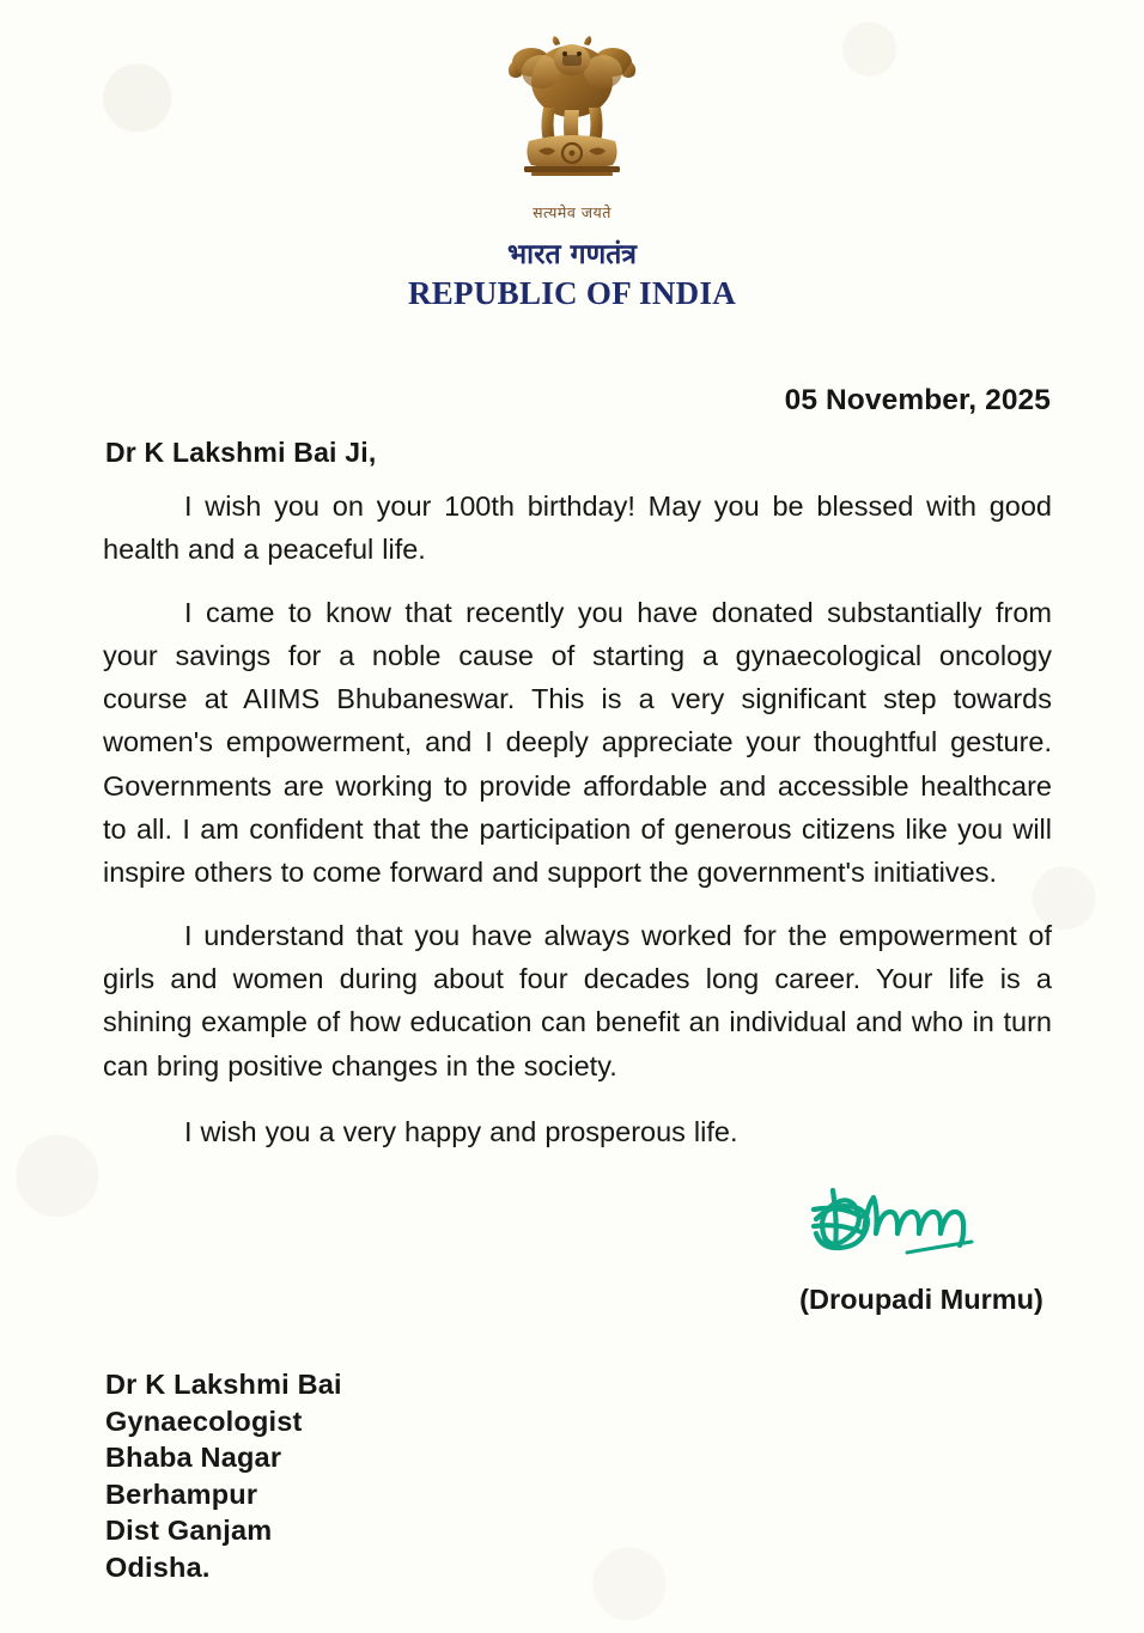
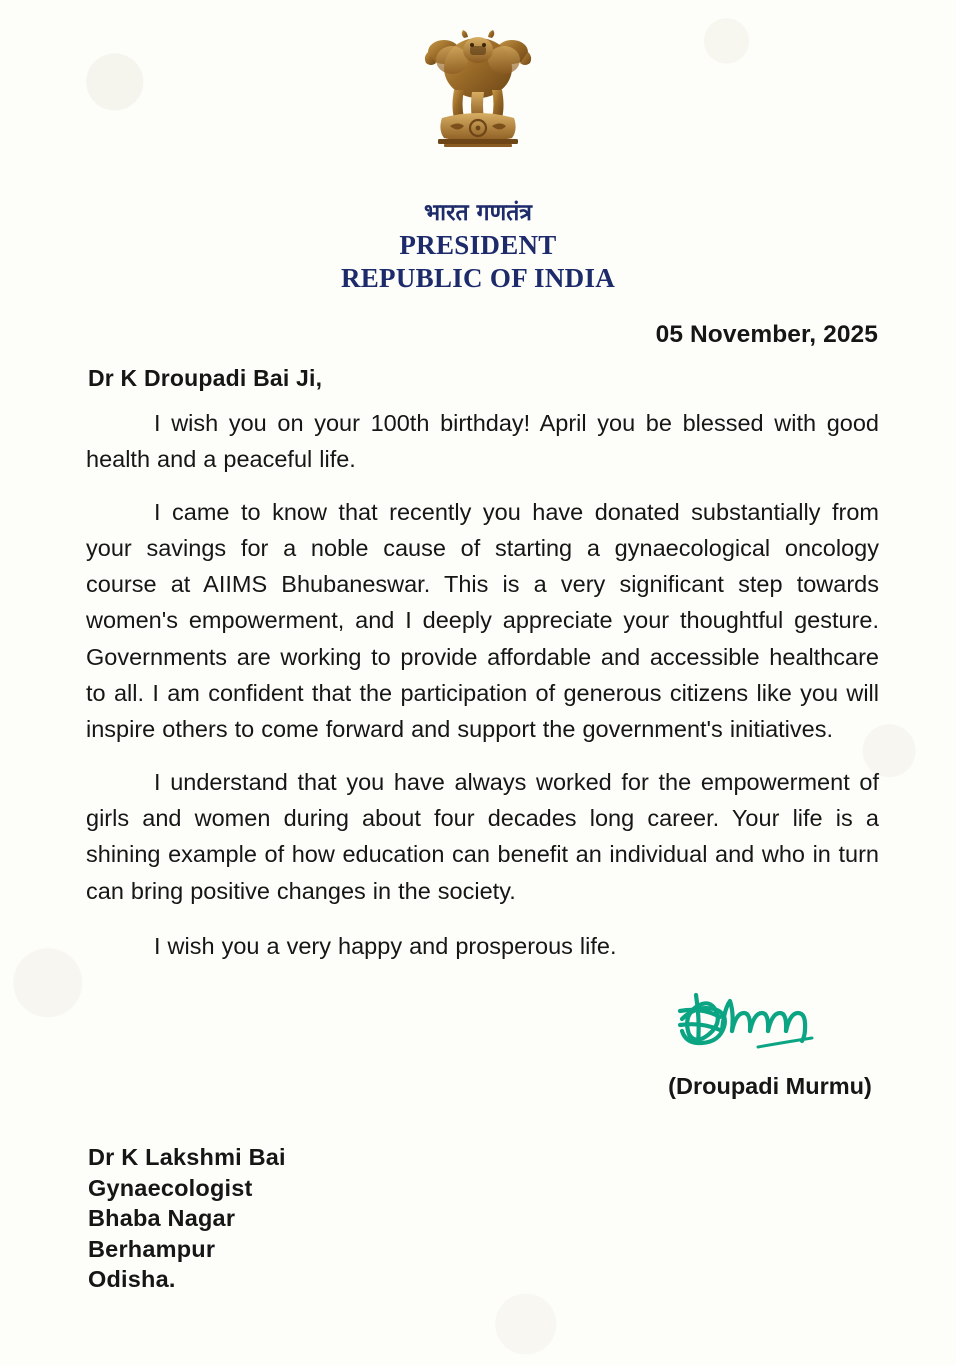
- सत्यमेव जयते
  भारत गणतंत्र
+ PRESIDENT
  REPUBLIC OF INDIA
  05 November, 2025
- Dr K Lakshmi Bai Ji,
+ Dr K Droupadi Bai Ji,
- I wish you on your 100th birthday! May you be blessed with good health and a peaceful life.
+ I wish you on your 100th birthday! April you be blessed with good health and a peaceful life.
  I came to know that recently you have donated substantially from your savings for a noble cause of starting a gynaecological oncology course at AIIMS Bhubaneswar. This is a very significant step towards women's empowerment, and I deeply appreciate your thoughtful gesture. Governments are working to provide affordable and accessible healthcare to all. I am confident that the participation of generous citizens like you will inspire others to come forward and support the government's initiatives.
  I understand that you have always worked for the empowerment of girls and women during about four decades long career. Your life is a shining example of how education can benefit an individual and who in turn can bring positive changes in the society.
  I wish you a very happy and prosperous life.
  (Droupadi Murmu)
  Dr K Lakshmi Bai
  Gynaecologist
  Bhaba Nagar
  Berhampur
- Dist Ganjam
  Odisha.
